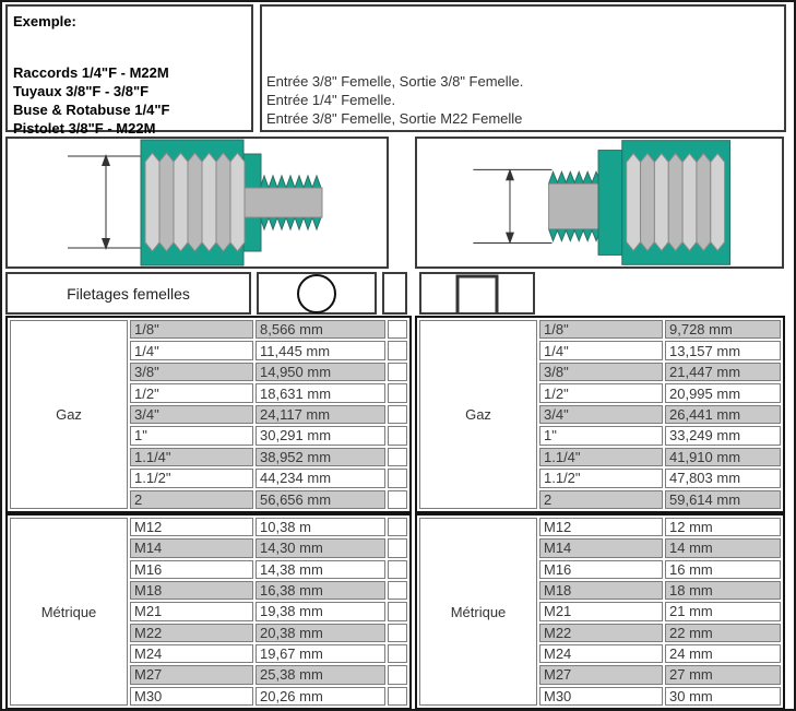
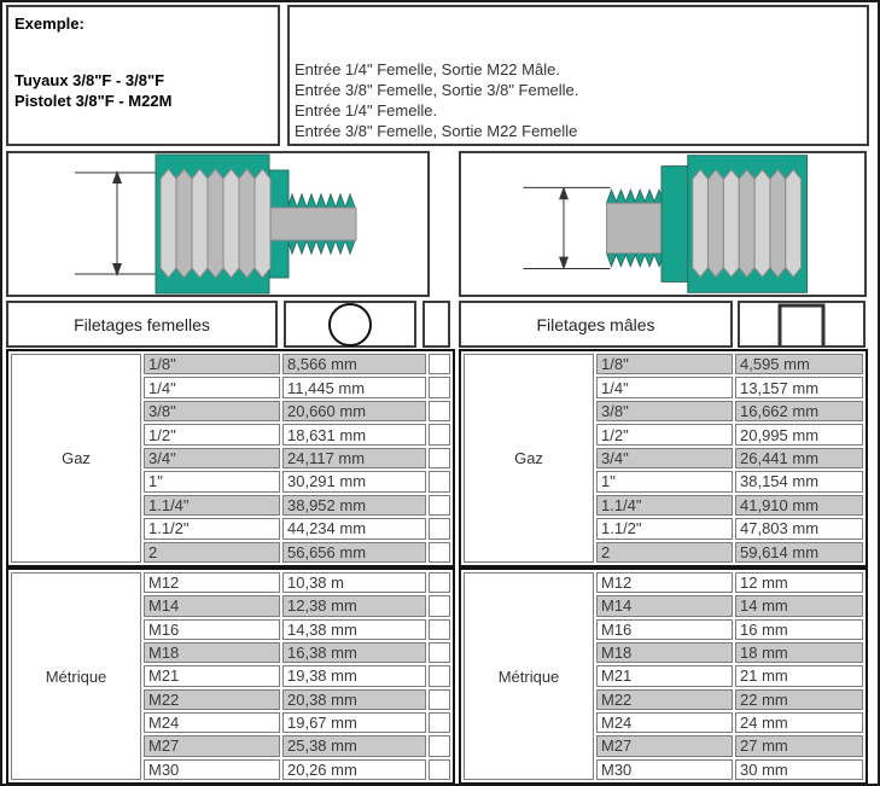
  Exemple:
- Raccords 1/4"F - M22M
  Tuyaux 3/8"F - 3/8"F
- Buse & Rotabuse 1/4"F
  Pistolet 3/8"F - M22M
+ Entrée 1/4" Femelle, Sortie M22 Mâle.
  Entrée 3/8" Femelle, Sortie 3/8" Femelle.
  Entrée 1/4" Femelle.
  Entrée 3/8" Femelle, Sortie M22 Femelle
  Filetages femelles
+ Filetages mâles
  Gaz
  1/8"
  8,566 mm
  1/4"
  11,445 mm
  3/8"
- 14,950 mm
+ 20,660 mm
  1/2"
  18,631 mm
  3/4"
  24,117 mm
  1"
  30,291 mm
  1.1/4"
  38,952 mm
  1.1/2"
  44,234 mm
  2
  56,656 mm
  Gaz
  1/8"
- 9,728 mm
+ 4,595 mm
  1/4"
  13,157 mm
  3/8"
- 21,447 mm
+ 16,662 mm
  1/2"
  20,995 mm
  3/4"
  26,441 mm
  1"
- 33,249 mm
+ 38,154 mm
  1.1/4"
  41,910 mm
  1.1/2"
  47,803 mm
  2
  59,614 mm
  Métrique
  M12
  10,38 m
  M14
- 14,30 mm
+ 12,38 mm
  M16
  14,38 mm
  M18
  16,38 mm
  M21
  19,38 mm
  M22
  20,38 mm
  M24
  19,67 mm
  M27
  25,38 mm
  M30
  20,26 mm
  Métrique
  M12
  12 mm
  M14
  14 mm
  M16
  16 mm
  M18
  18 mm
  M21
  21 mm
  M22
  22 mm
  M24
  24 mm
  M27
  27 mm
  M30
  30 mm
